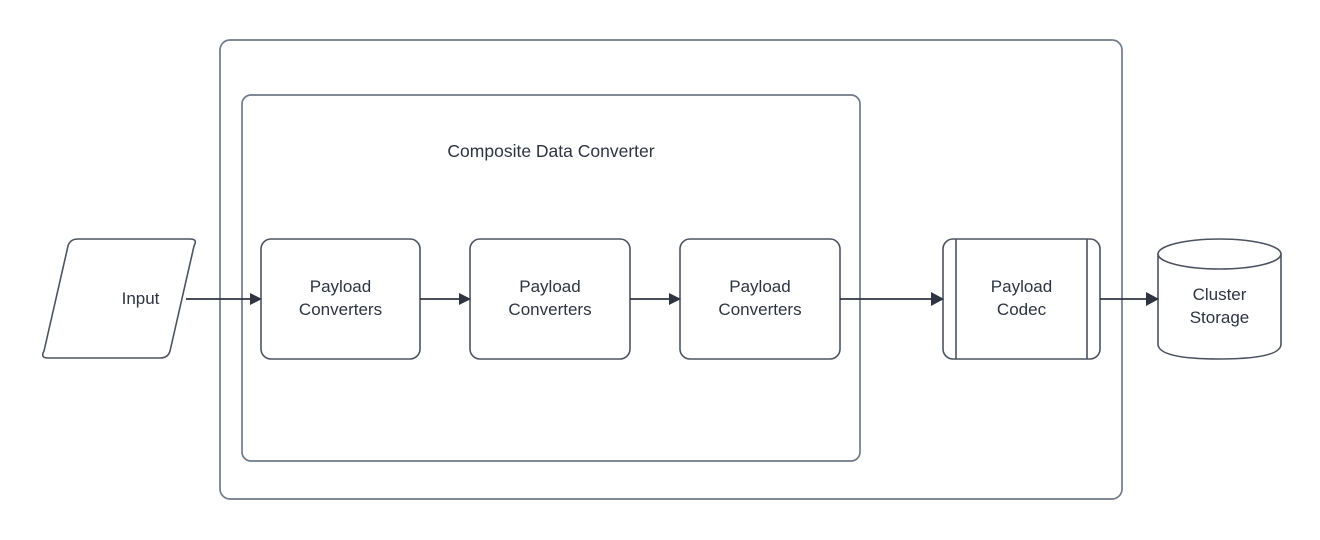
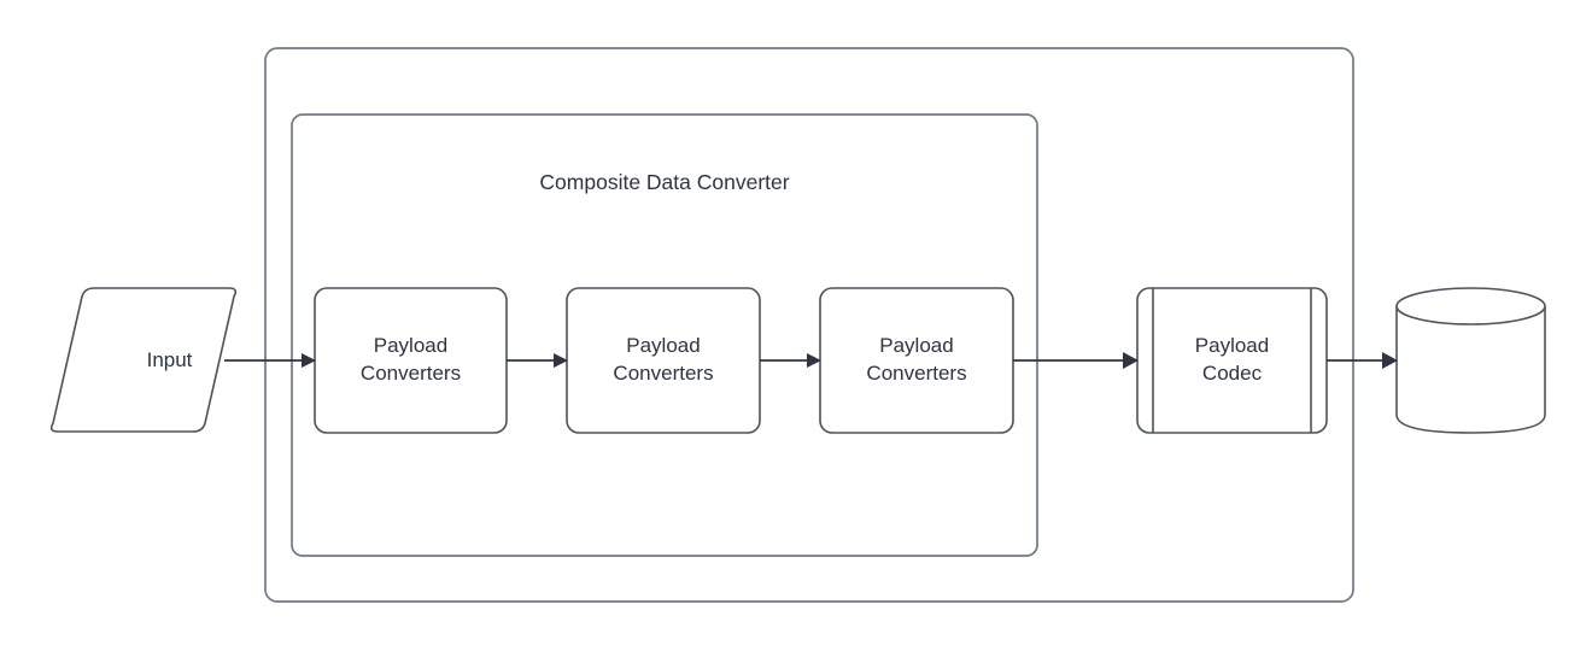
  Composite Data Converter
  Input
  Payload
  Converters
  Payload
  Converters
  Payload
  Converters
  Payload
  Codec
- Cluster
- Storage
